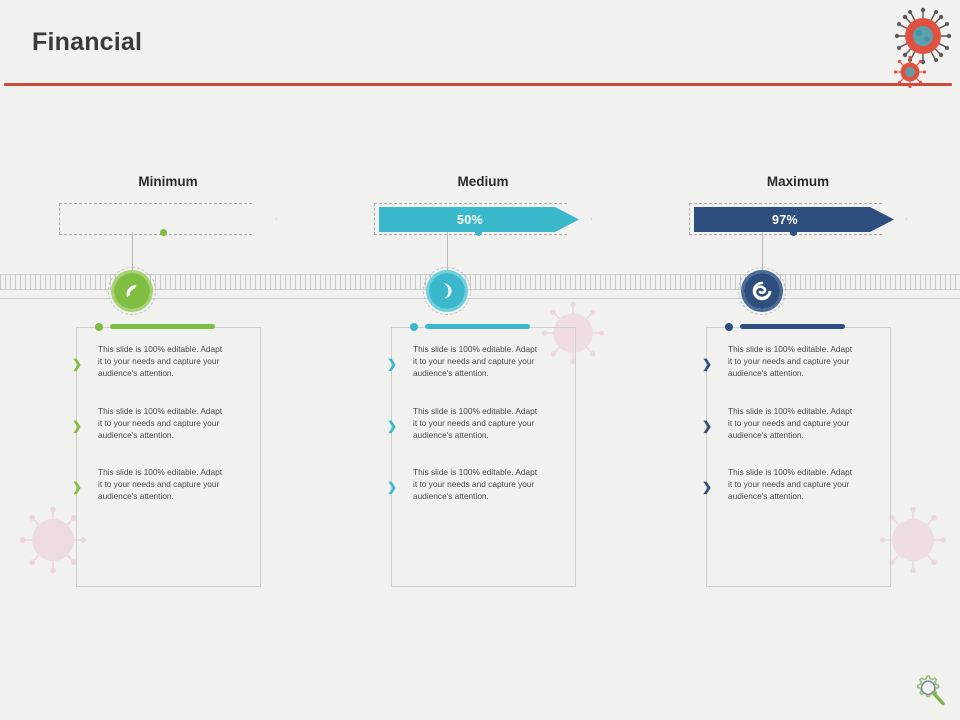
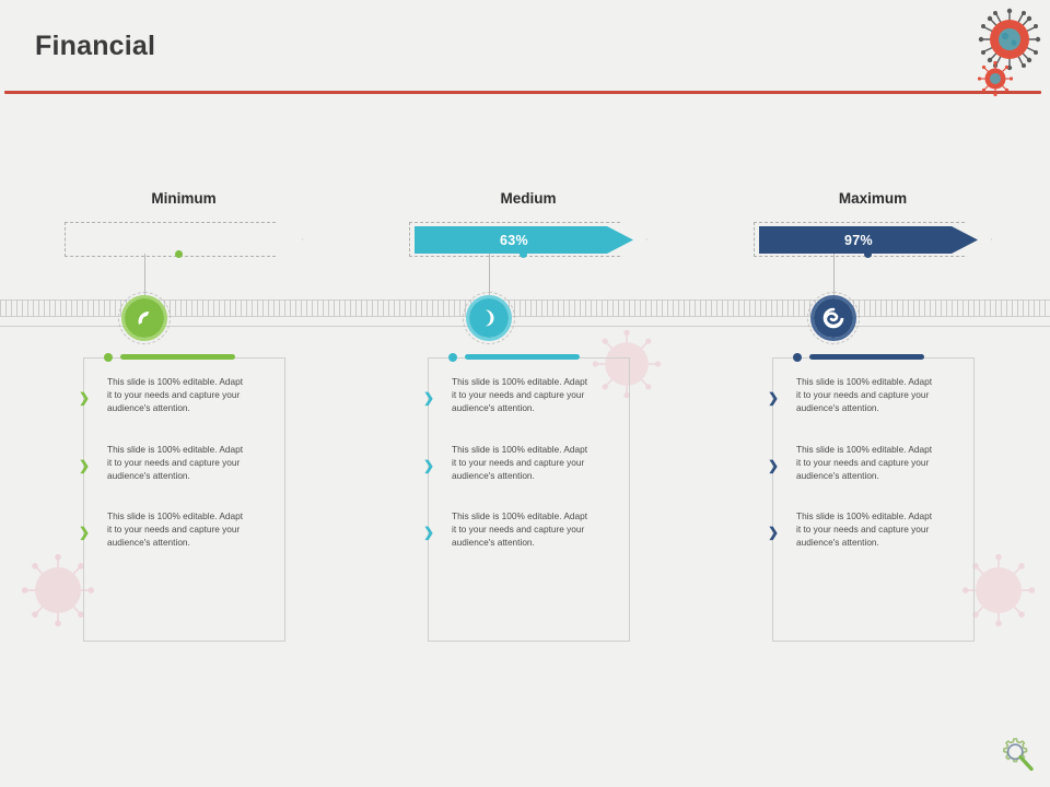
  Financial
  Minimum
  ❯
  This slide is 100% editable. Adapt it to your needs and capture your audience's attention.
  ❯
  This slide is 100% editable. Adapt it to your needs and capture your audience's attention.
  ❯
  This slide is 100% editable. Adapt it to your needs and capture your audience's attention.
  Medium
- 50%
+ 63%
  ❯
  This slide is 100% editable. Adapt it to your needs and capture your audience's attention.
  ❯
  This slide is 100% editable. Adapt it to your needs and capture your audience's attention.
  ❯
  This slide is 100% editable. Adapt it to your needs and capture your audience's attention.
  Maximum
  97%
  ❯
  This slide is 100% editable. Adapt it to your needs and capture your audience's attention.
  ❯
  This slide is 100% editable. Adapt it to your needs and capture your audience's attention.
  ❯
  This slide is 100% editable. Adapt it to your needs and capture your audience's attention.
